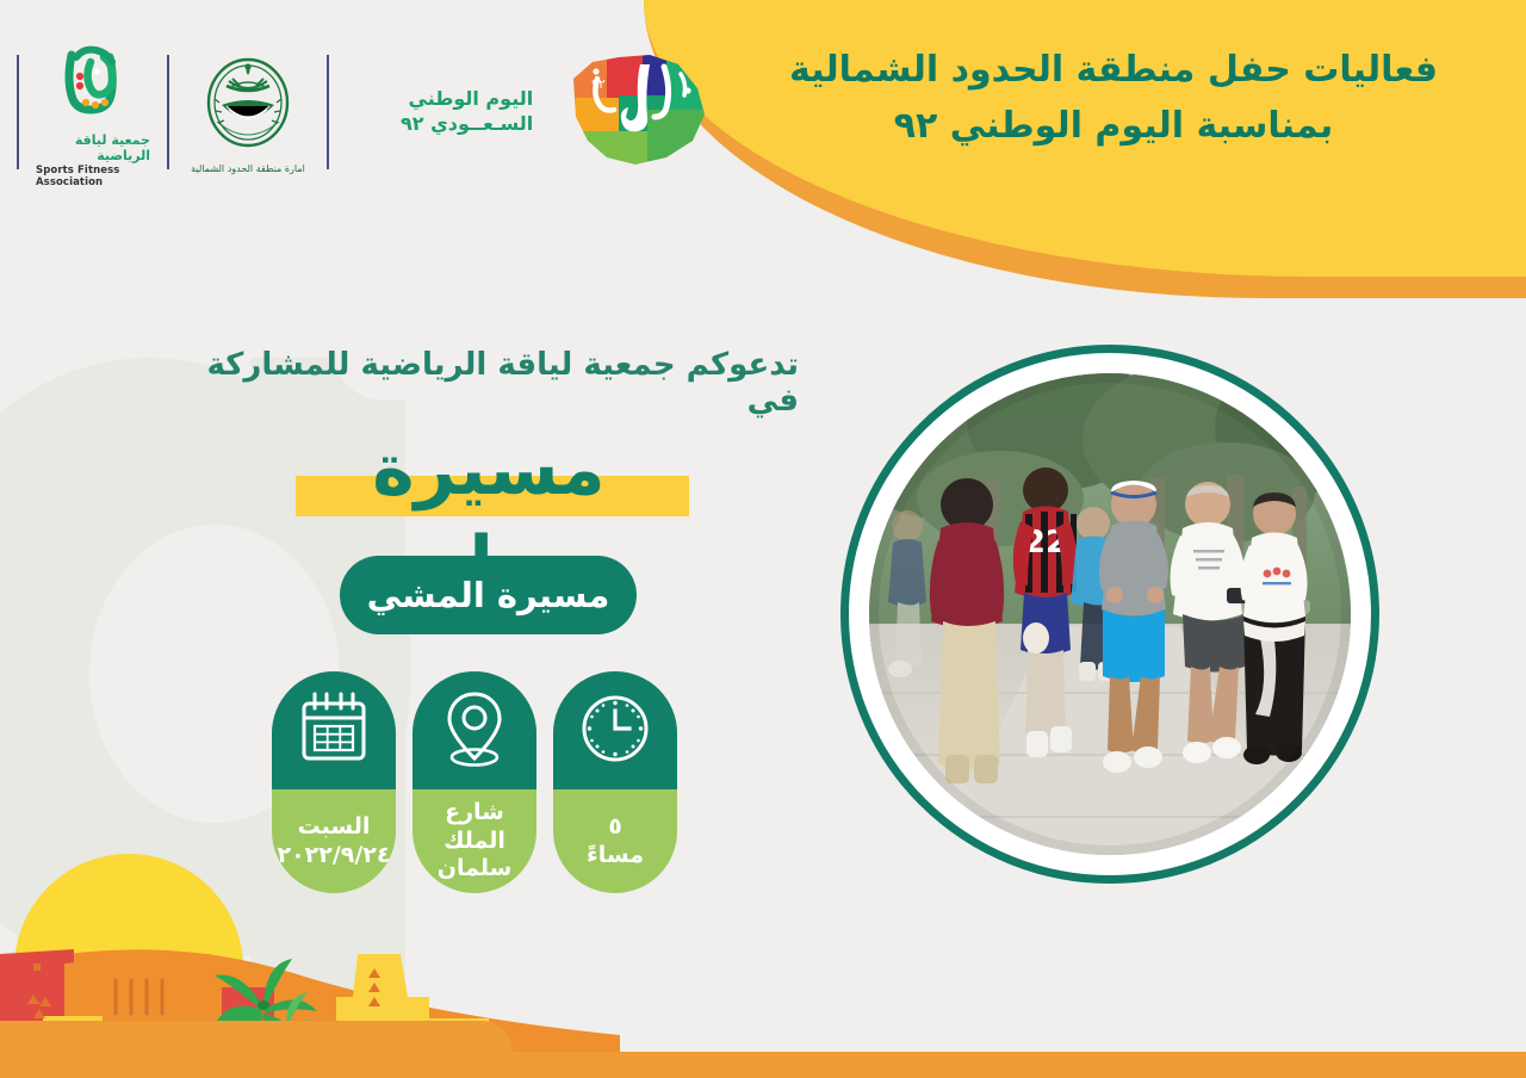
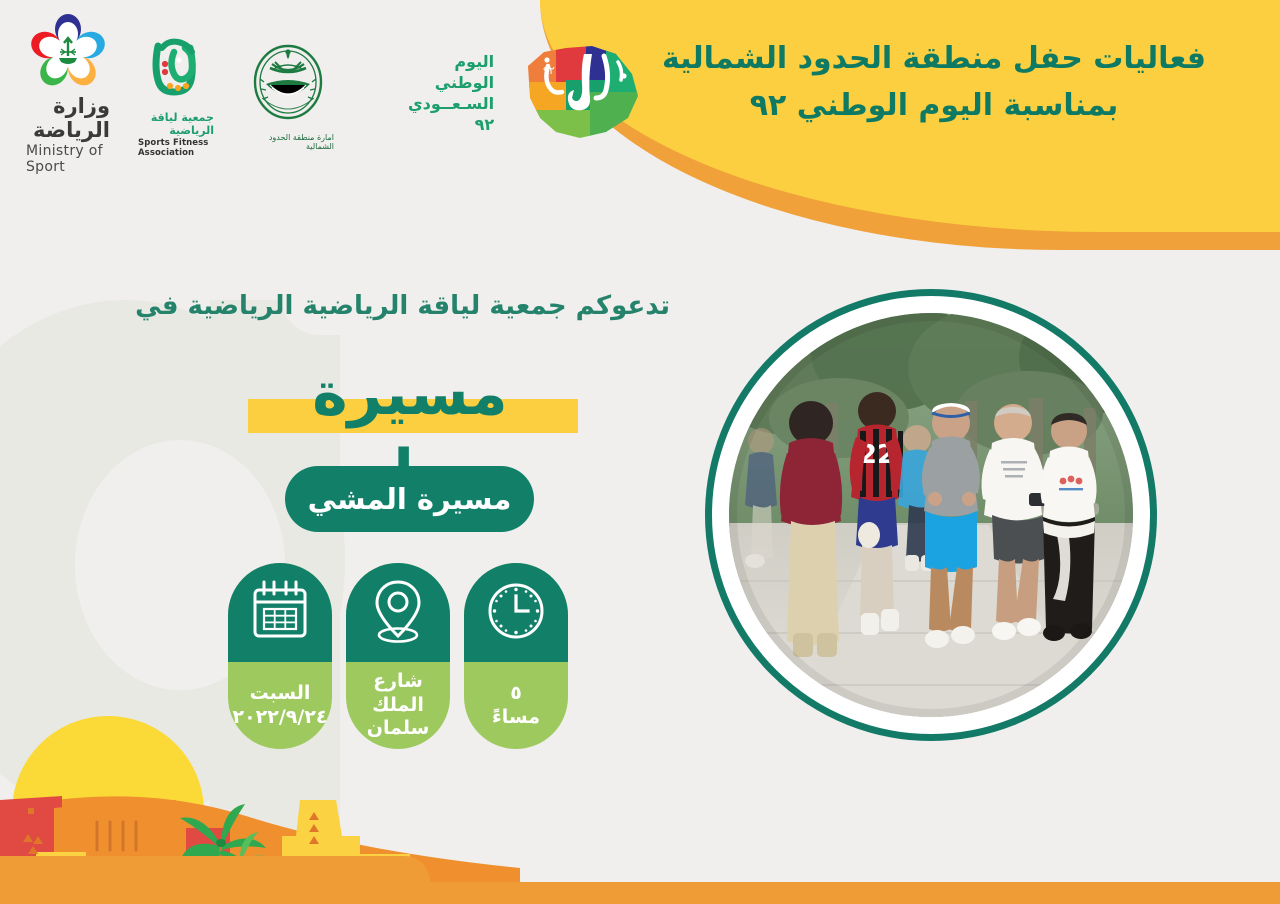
  فعاليات حفل منطقة الحدود الشمالية
  بمناسبة اليوم الوطني ٩٢
+ وزارة الرياضة
+ Ministry of Sport
  جمعية لياقة الرياضية
  Sports Fitness Association
  امارة منطقة الحدود الشمالية
  اليوم الوطني
  السـعــودي ٩٢
  ٩٢
- تدعوكم جمعية لياقة الرياضية للمشاركة في
+ تدعوكم جمعية لياقة الرياضية الرياضية في
  مسيرة المشي
  ٥
  مساءً
  شارع الملك
  سلمان
  السبت
  ٢٠٢٢/٩/٢٤
  22
